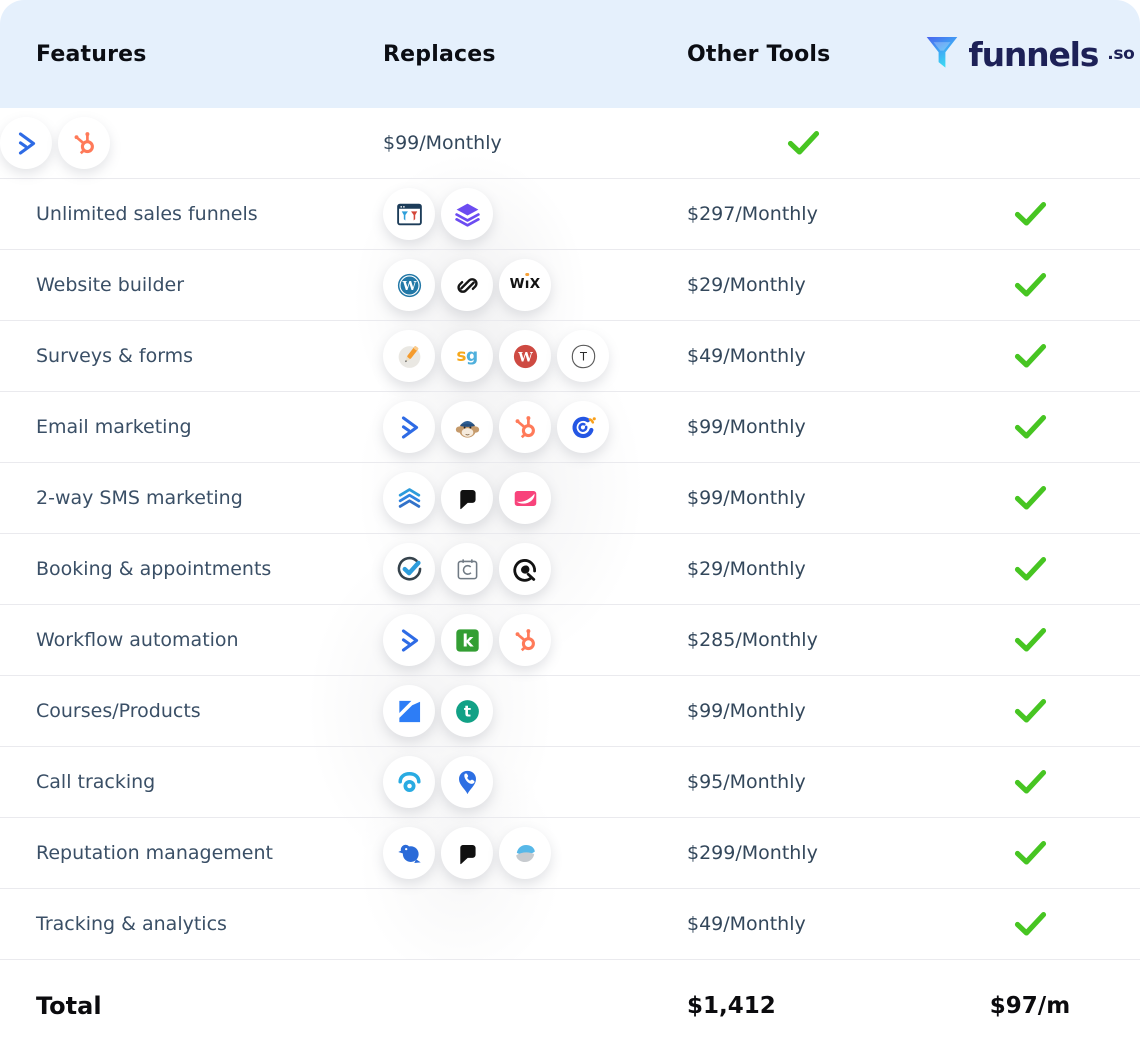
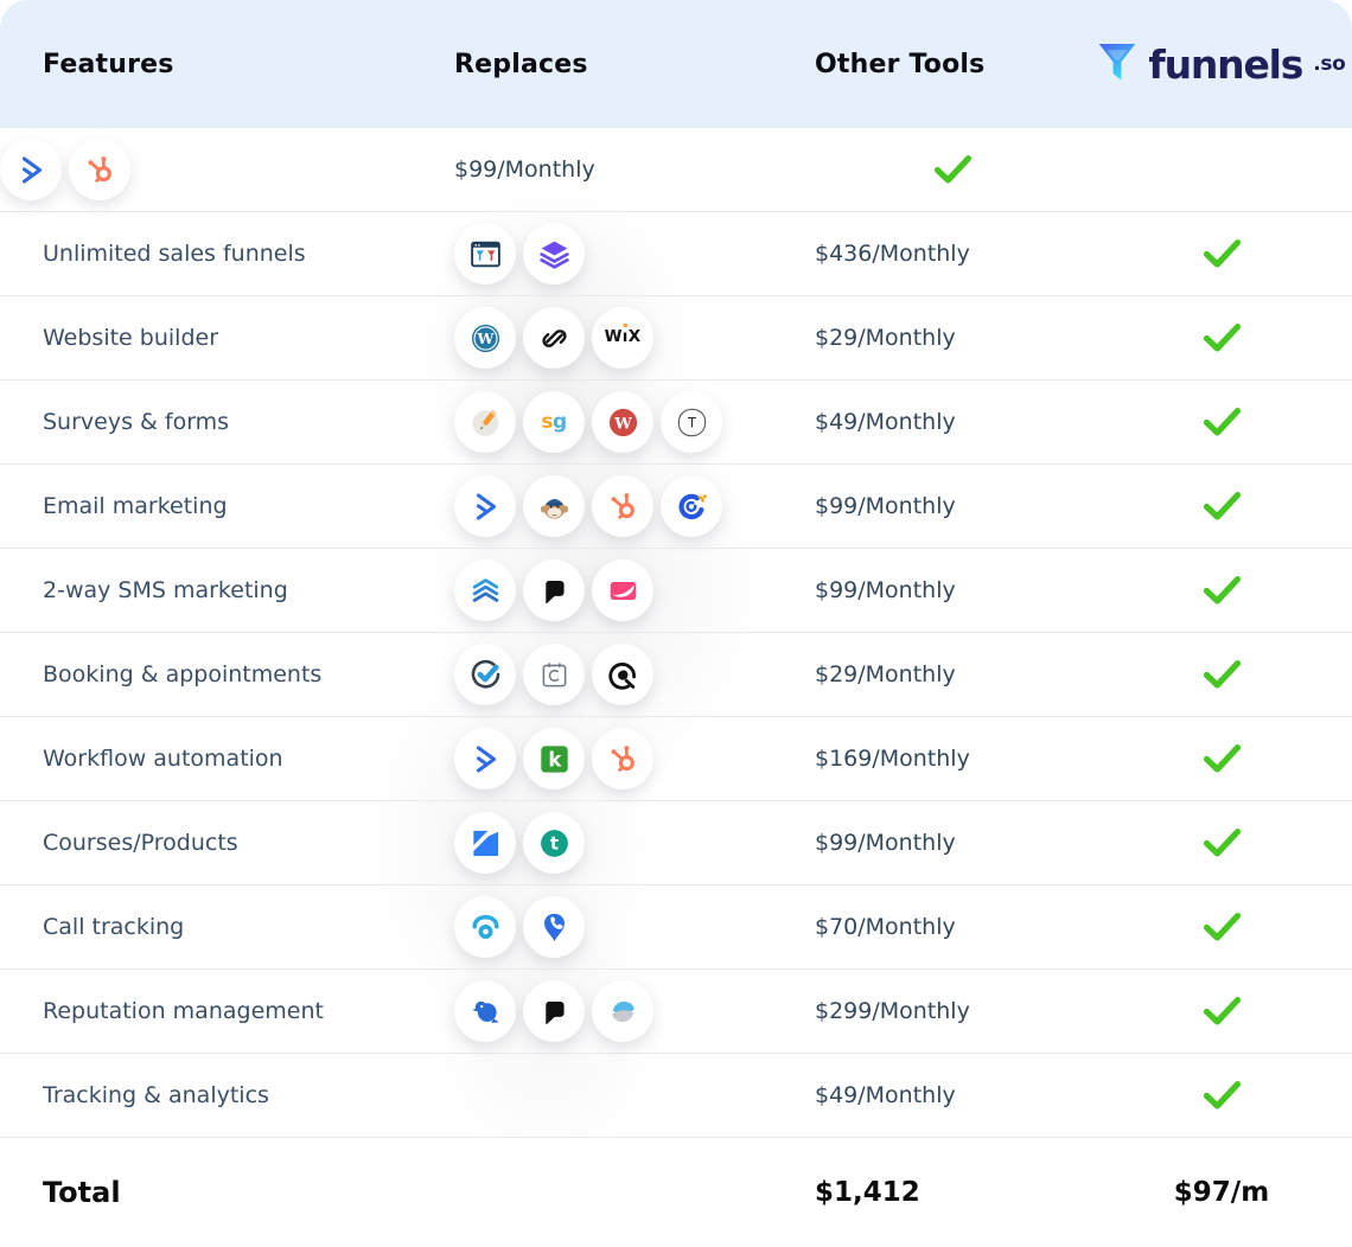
  Features
  Replaces
  Other Tools
  funnels
  .so
  $99/Monthly
  Unlimited sales funnels
- $297/Monthly
+ $436/Monthly
  Website builder
  W
  WıX
  $29/Monthly
  Surveys & forms
  sg
  W
  T
  $49/Monthly
  Email marketing
  $99/Monthly
  2-way SMS marketing
  $99/Monthly
  Booking & appointments
  $29/Monthly
  Workflow automation
  k
- $285/Monthly
+ $169/Monthly
  Courses/Products
  t
  $99/Monthly
  Call tracking
- $95/Monthly
+ $70/Monthly
  Reputation management
  $299/Monthly
  Tracking & analytics
  $49/Monthly
  Total
  $1,412
  $97/m
